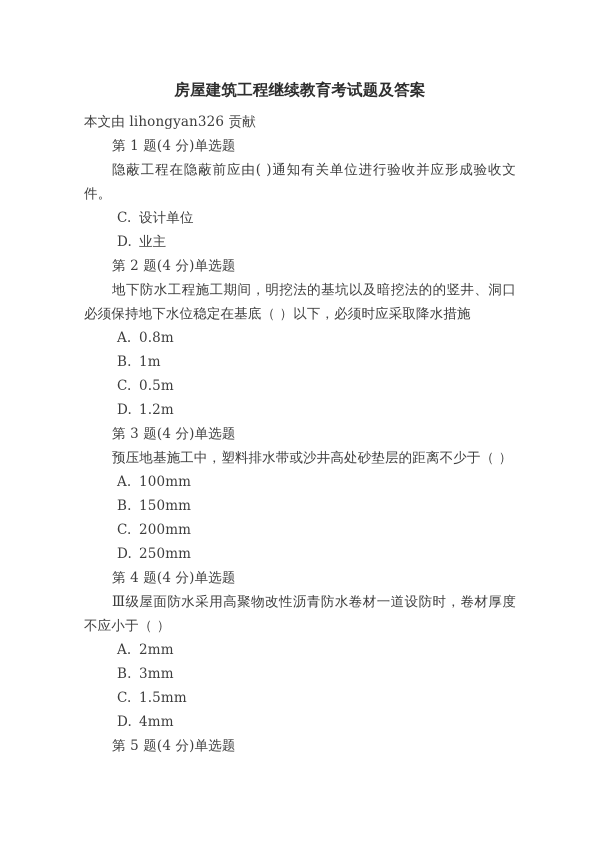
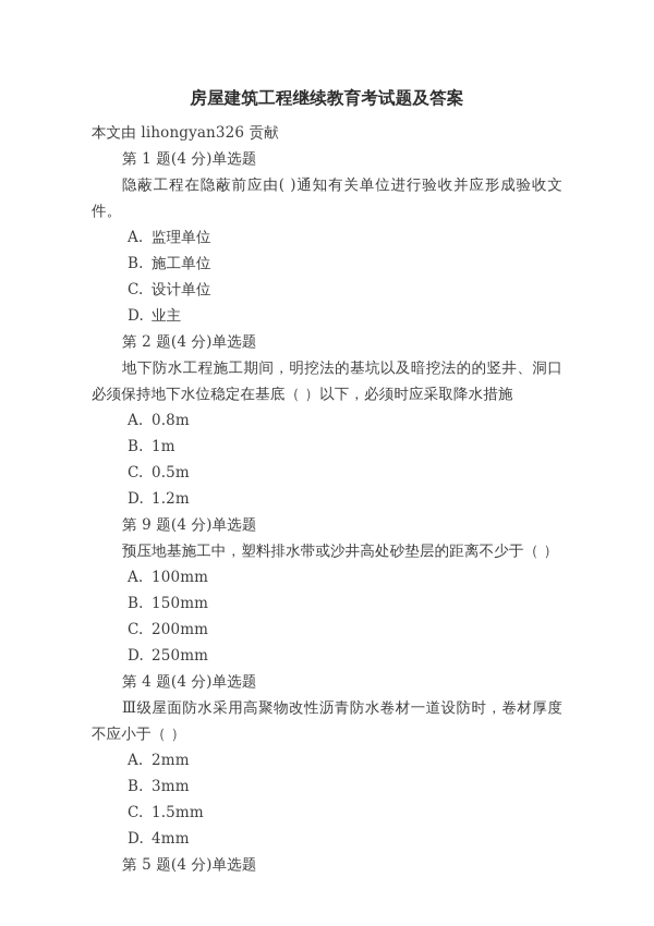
  房屋建筑工程继续教育考试题及答案
  本文由 lihongyan326 贡献
  第 1 题(4 分)单选题
  隐蔽工程在隐蔽前应由( )通知有关单位进行验收并应形成验收文件。
+ A. 监理单位
+ B. 施工单位
  C. 设计单位
  D. 业主
  第 2 题(4 分)单选题
  地下防水工程施工期间，明挖法的基坑以及暗挖法的的竖井、洞口必须保持地下水位稳定在基底（ ）以下，必须时应采取降水措施
  A. 0.8m
  B. 1m
  C. 0.5m
  D. 1.2m
- 第 3 题(4 分)单选题
+ 第 9 题(4 分)单选题
  预压地基施工中，塑料排水带或沙井高处砂垫层的距离不少于（ ）
  A. 100mm
  B. 150mm
  C. 200mm
  D. 250mm
  第 4 题(4 分)单选题
  Ⅲ级屋面防水采用高聚物改性沥青防水卷材一道设防时，卷材厚度不应小于（ ）
  A. 2mm
  B. 3mm
  C. 1.5mm
  D. 4mm
  第 5 题(4 分)单选题
